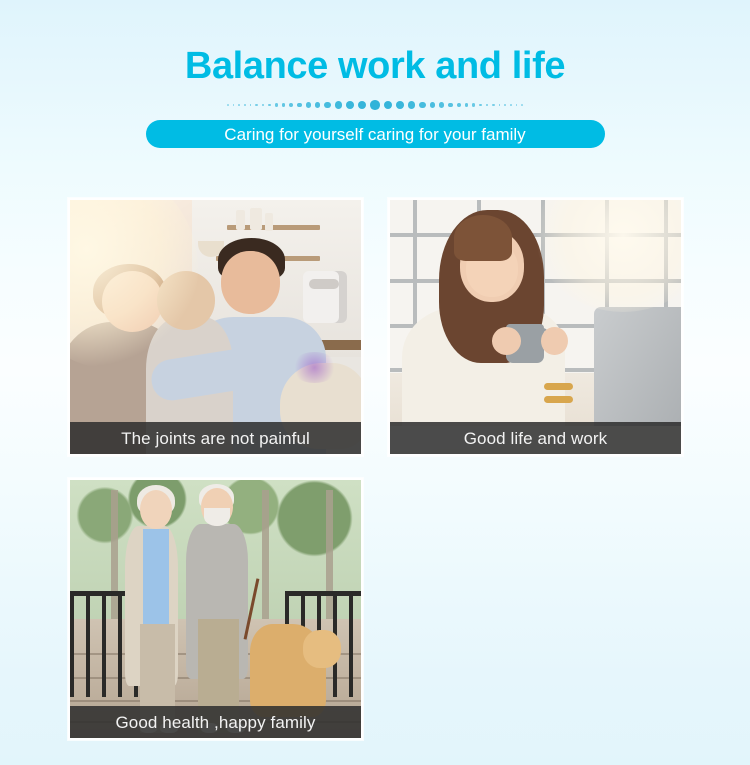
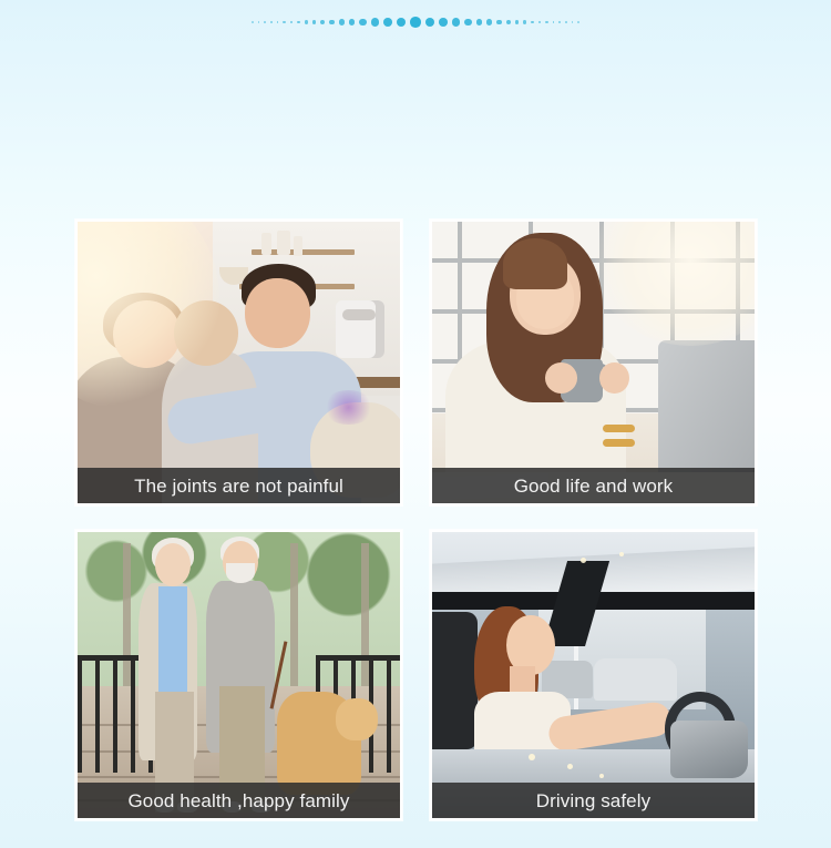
- Balance work and life
- Caring for yourself caring for your family
  The joints are not painful
  Good life and work
  Good health ,happy family
+ Driving safely
